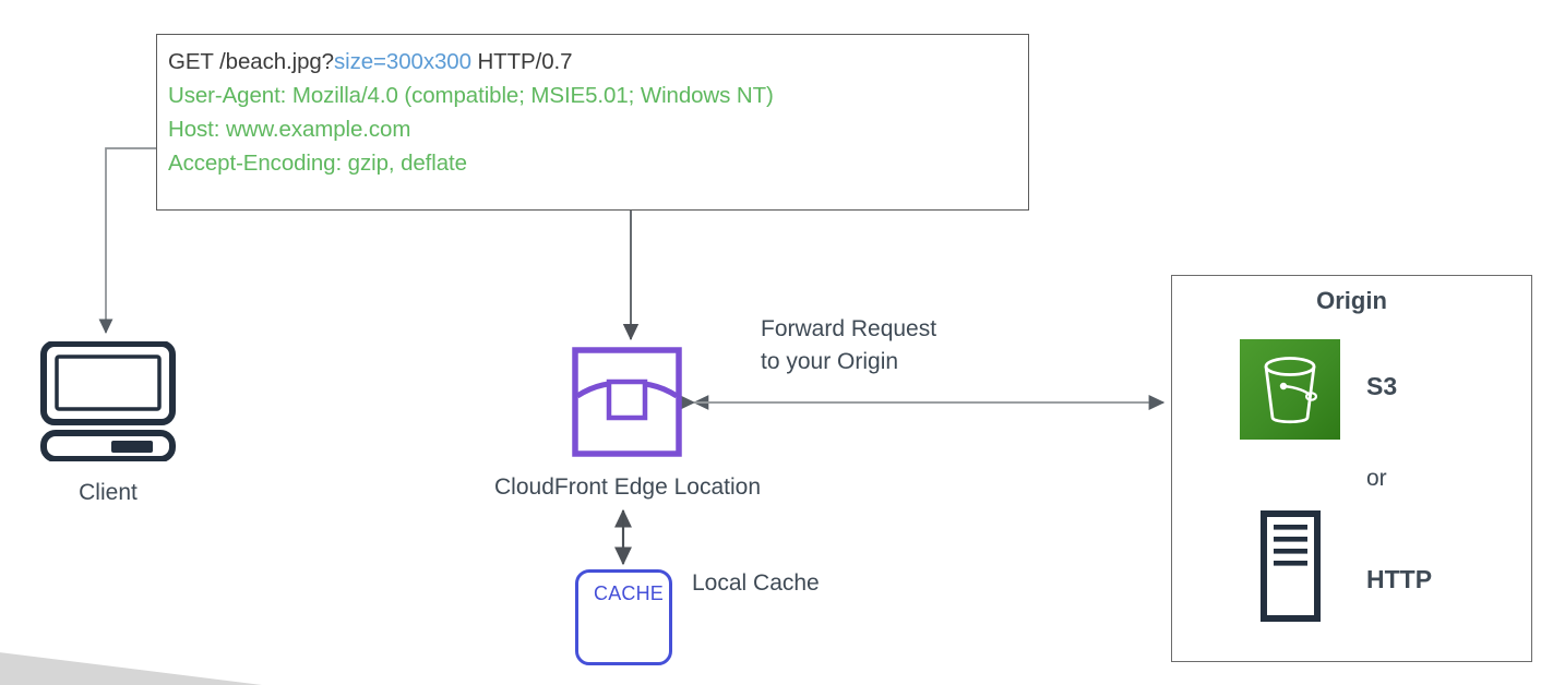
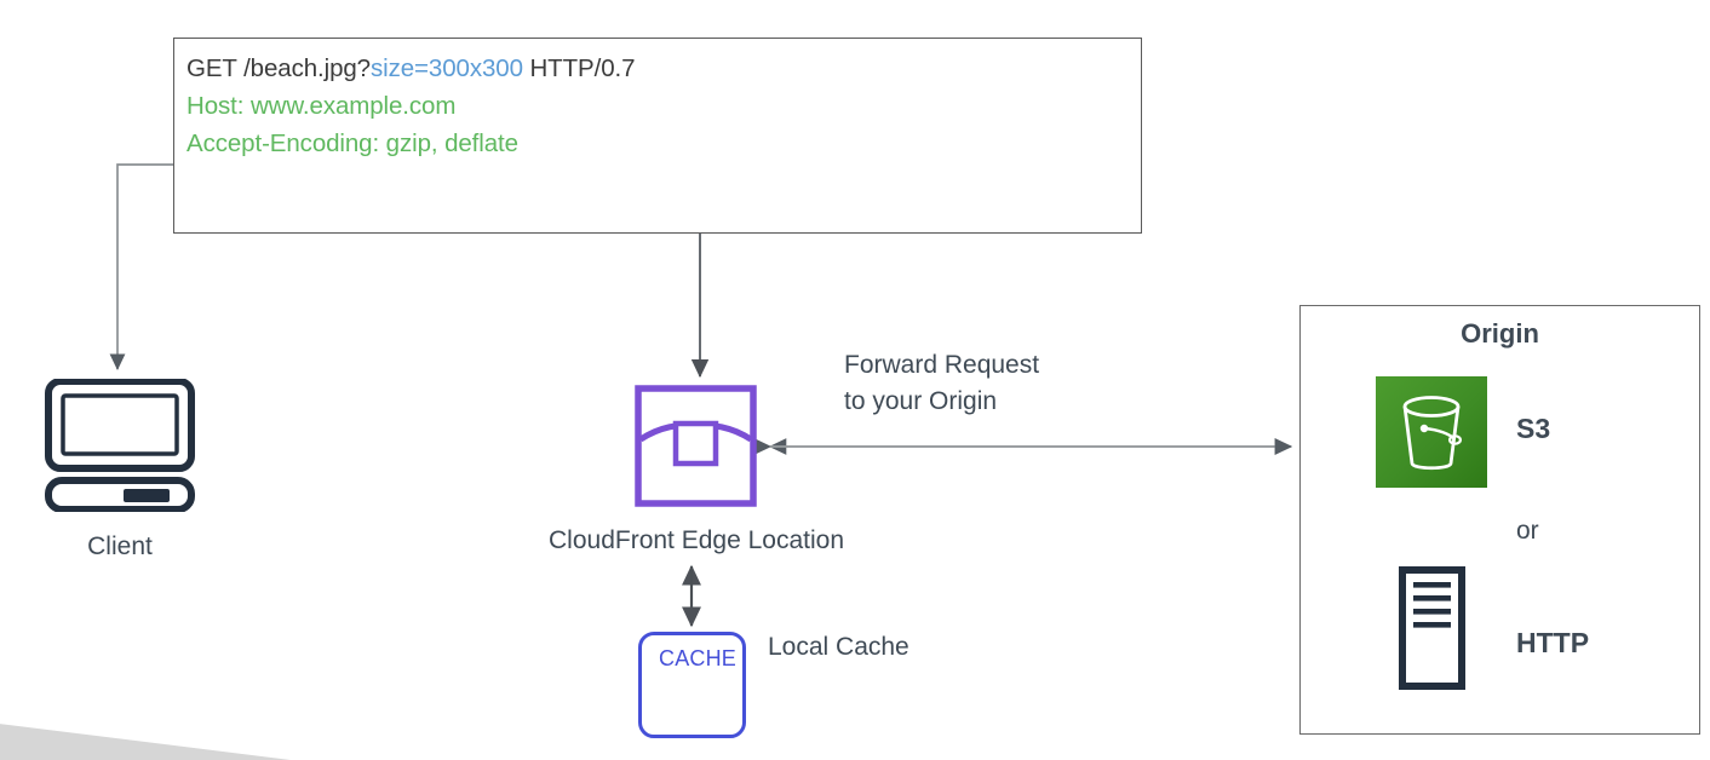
  GET /beach.jpg?size=300x300 HTTP/0.7
- User-Agent: Mozilla/4.0 (compatible; MSIE5.01; Windows NT)
  Host: www.example.com
  Accept-Encoding: gzip, deflate
  Client
  CloudFront Edge Location
  CACHE
  Local Cache
  Forward Request
  to your Origin
  Origin
  S3
  or
  HTTP
